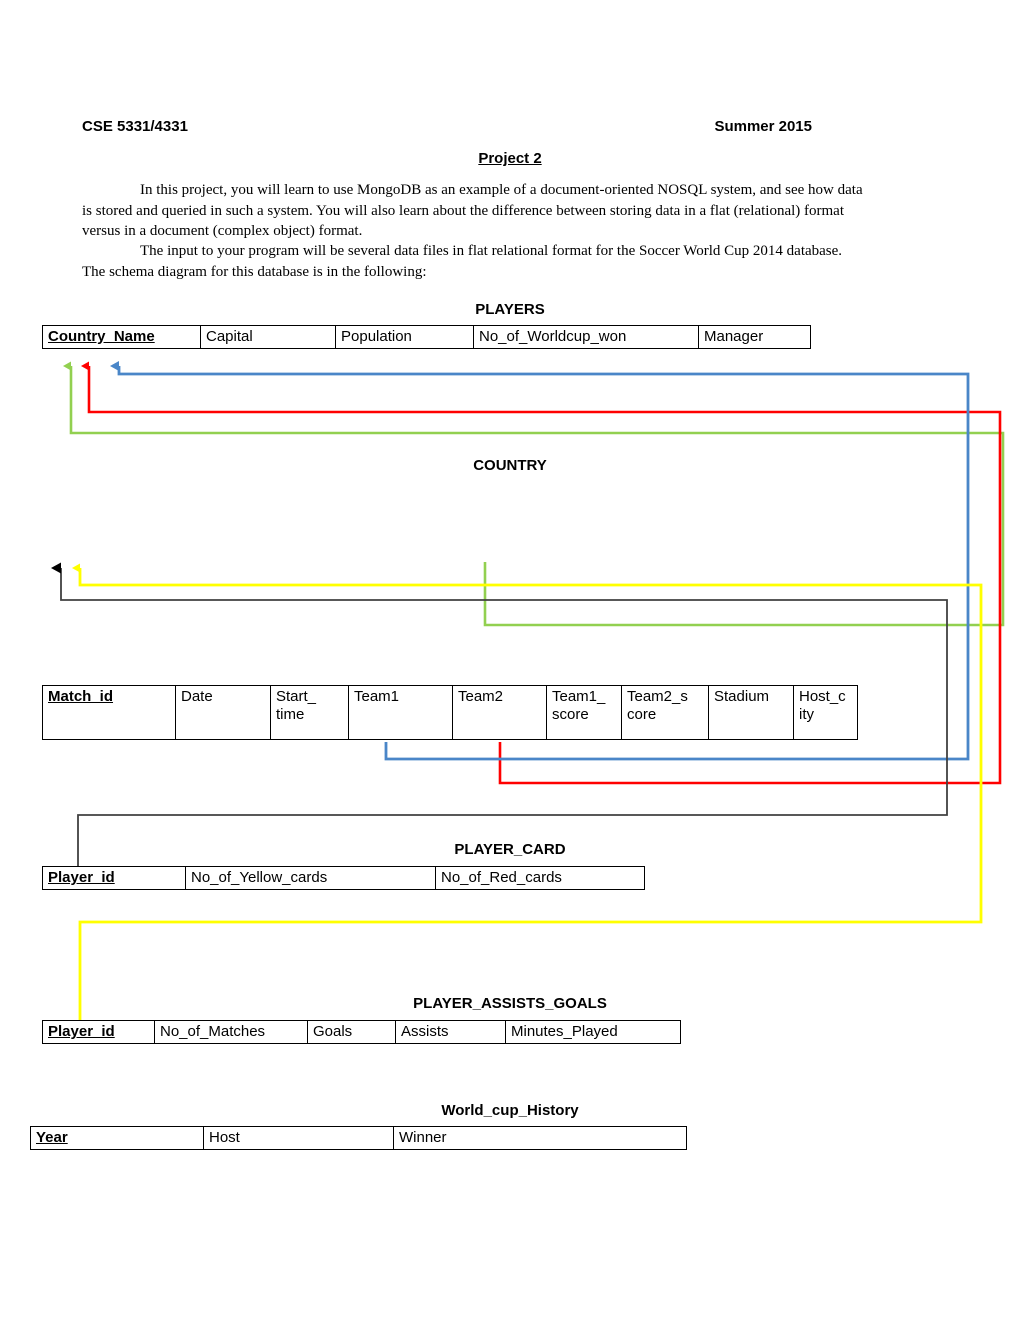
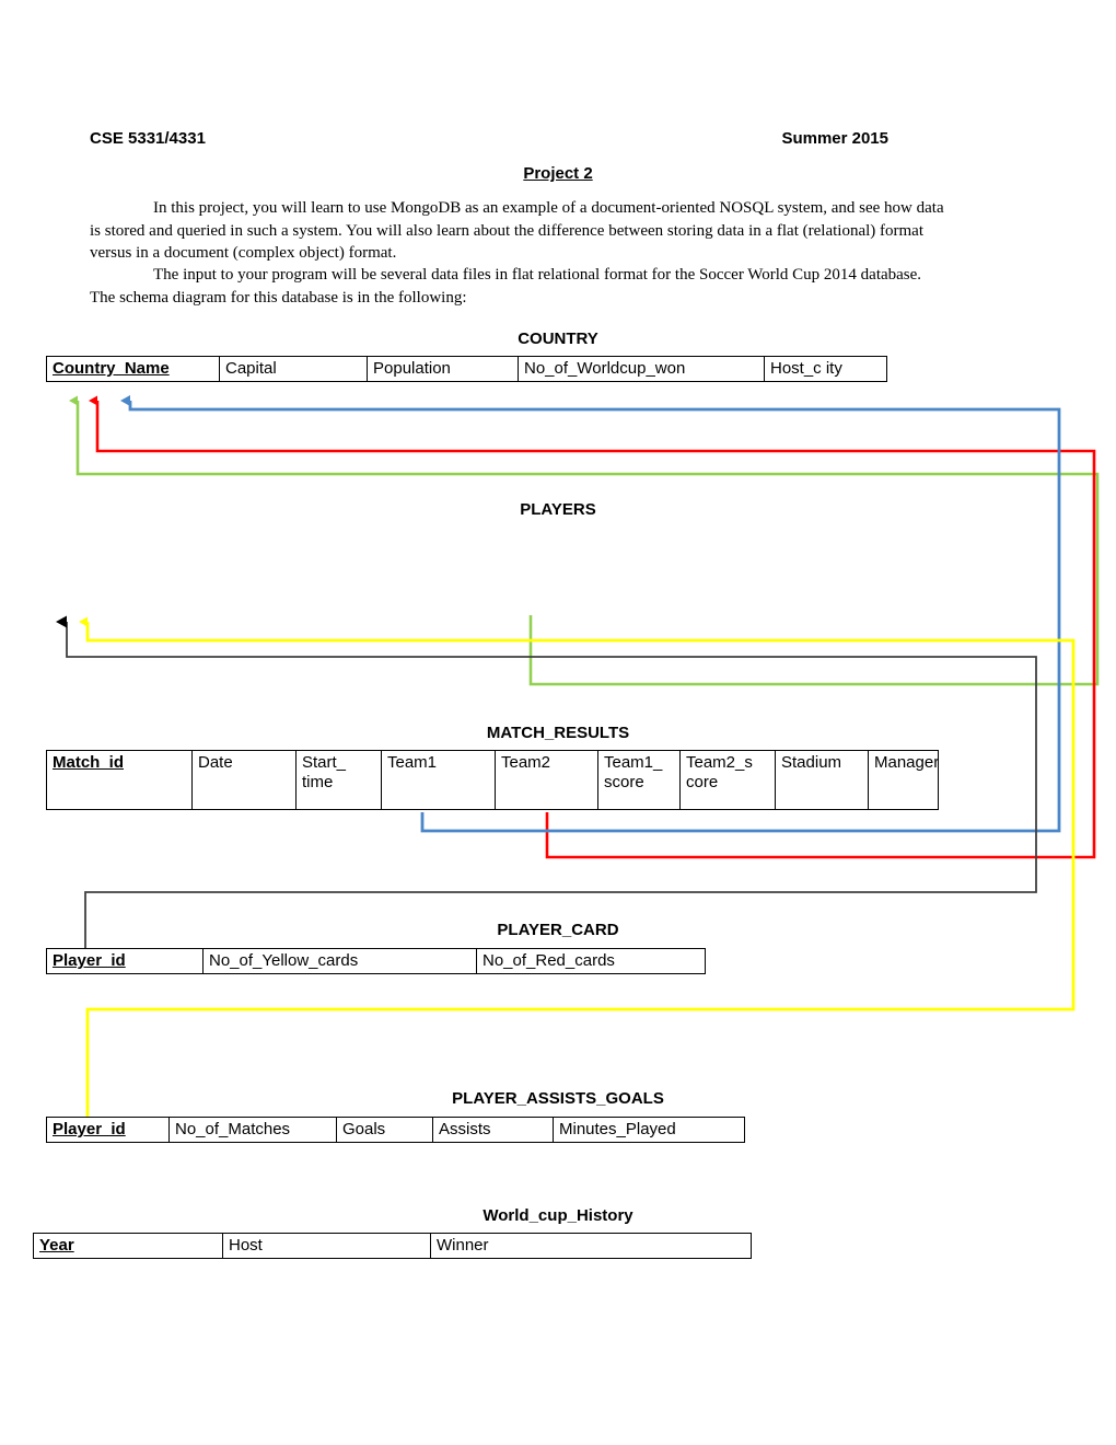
  CSE 5331/4331
  Summer 2015
  Project 2
  In this project, you will learn to use MongoDB as an example of a document-oriented NOSQL system, and see how data is stored and queried in such a system. You will also learn about the difference between storing data in a flat (relational) format versus in a document (complex object) format.
  The input to your program will be several data files in flat relational format for the Soccer World Cup 2014 database. The schema diagram for this database is in the following:
- PLAYERS
+ COUNTRY
- Country_Name	Capital	Population	No_of_Worldcup_won	Manager
+ Country_Name	Capital	Population	No_of_Worldcup_won	Host_c ity
- COUNTRY
+ PLAYERS
+ MATCH_RESULTS
- Match_id	Date	Start_ time	Team1	Team2	Team1_ score	Team2_s core	Stadium	Host_c ity
+ Match_id	Date	Start_ time	Team1	Team2	Team1_ score	Team2_s core	Stadium	Manager
  PLAYER_CARD
  Player_id	No_of_Yellow_cards	No_of_Red_cards
  PLAYER_ASSISTS_GOALS
  Player_id	No_of_Matches	Goals	Assists	Minutes_Played
  World_cup_History
  Year	Host	Winner
